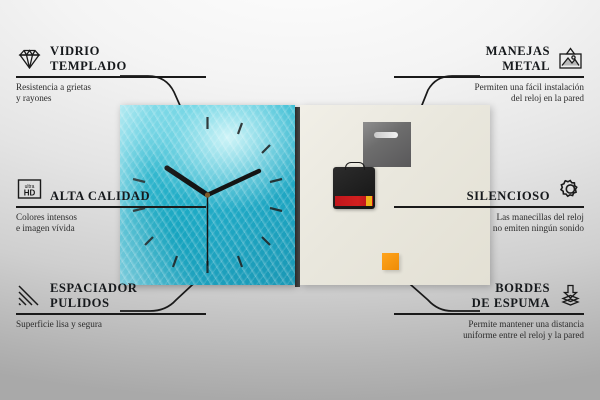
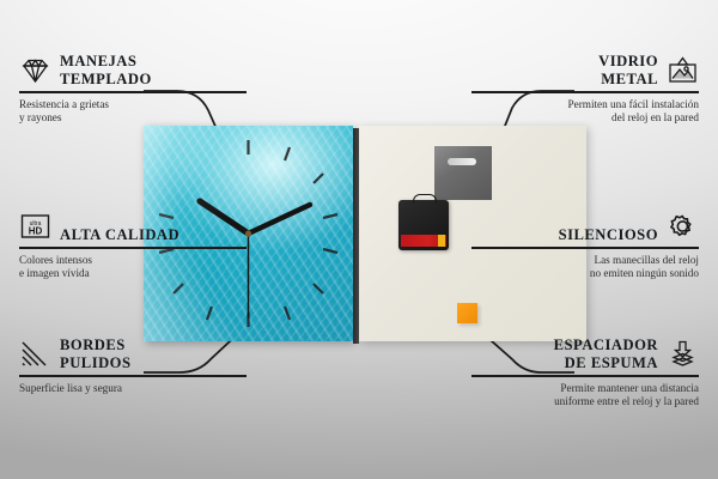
- VIDRIO
+ MANEJAS
  TEMPLADO
  Resistencia a grietas
  y rayones
  HD
  ALTA CALIDAD
  Colores intensos
  e imagen vívida
- ESPACIADOR
+ BORDES
  PULIDOS
  Superficie lisa y segura
- MANEJAS
+ VIDRIO
  METAL
  Permiten una fácil instalación
  del reloj en la pared
  SILENCIOSO
  Las manecillas del reloj
  no emiten ningún sonido
- BORDES
+ ESPACIADOR
  DE ESPUMA
  Permite mantener una distancia
  uniforme entre el reloj y la pared
